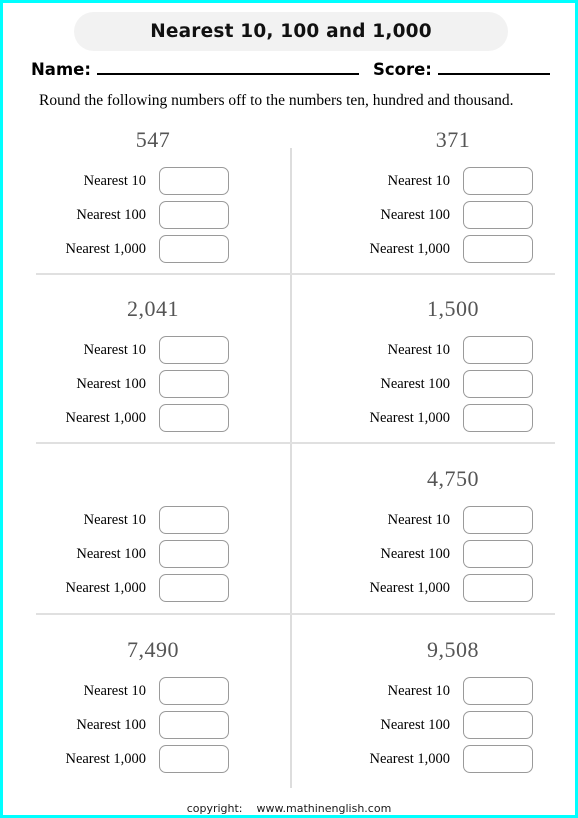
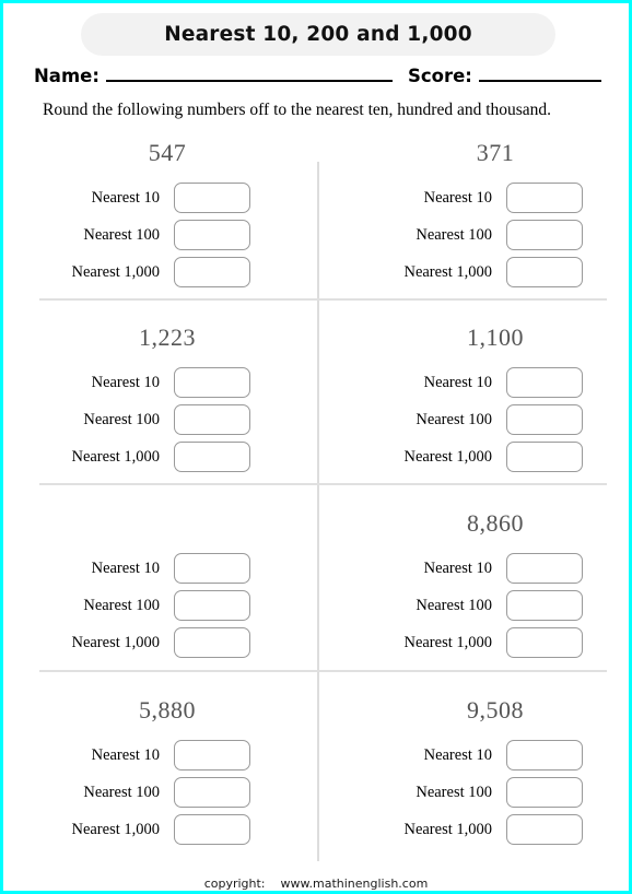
- Nearest 10, 100 and 1,000
+ Nearest 10, 200 and 1,000
  Name:
  Score:
- Round the following numbers off to the numbers ten, hundred and thousand.
+ Round the following numbers off to the nearest ten, hundred and thousand.
  547
  Nearest 10
  Nearest 100
  Nearest 1,000
  371
  Nearest 10
  Nearest 100
  Nearest 1,000
- 2,041
+ 1,223
  Nearest 10
  Nearest 100
  Nearest 1,000
- 1,500
+ 1,100
  Nearest 10
  Nearest 100
  Nearest 1,000
  Nearest 10
  Nearest 100
  Nearest 1,000
- 4,750
+ 8,860
  Nearest 10
  Nearest 100
  Nearest 1,000
- 7,490
+ 5,880
  Nearest 10
  Nearest 100
  Nearest 1,000
  9,508
  Nearest 10
  Nearest 100
  Nearest 1,000
  copyright: www.mathinenglish.com
